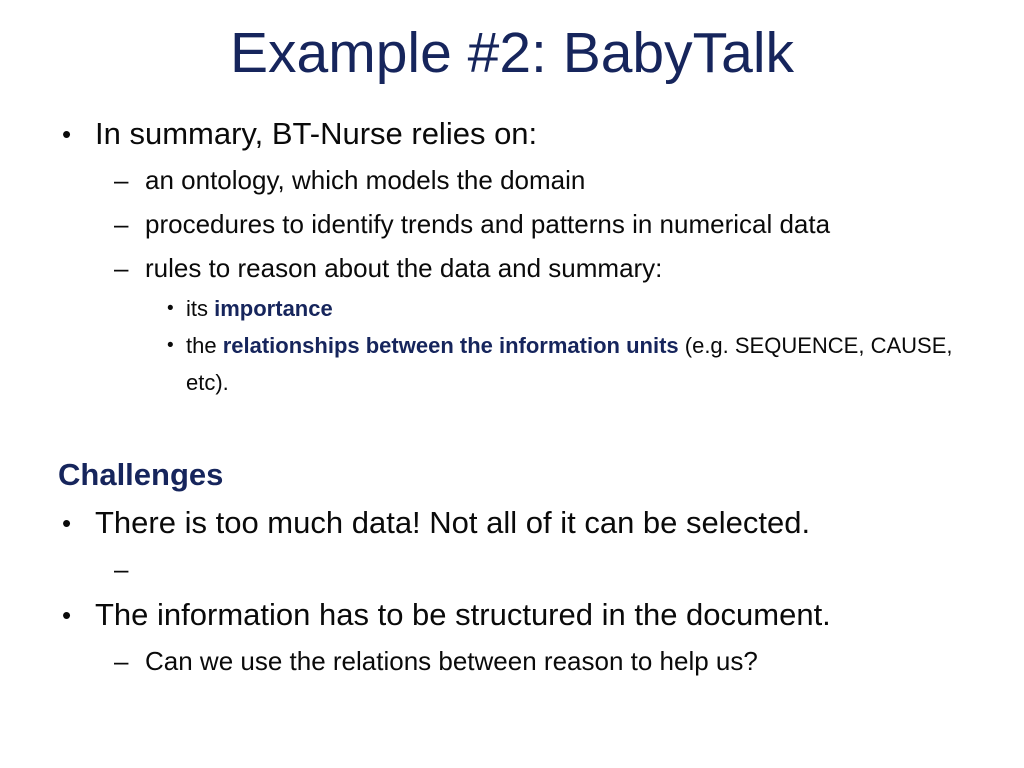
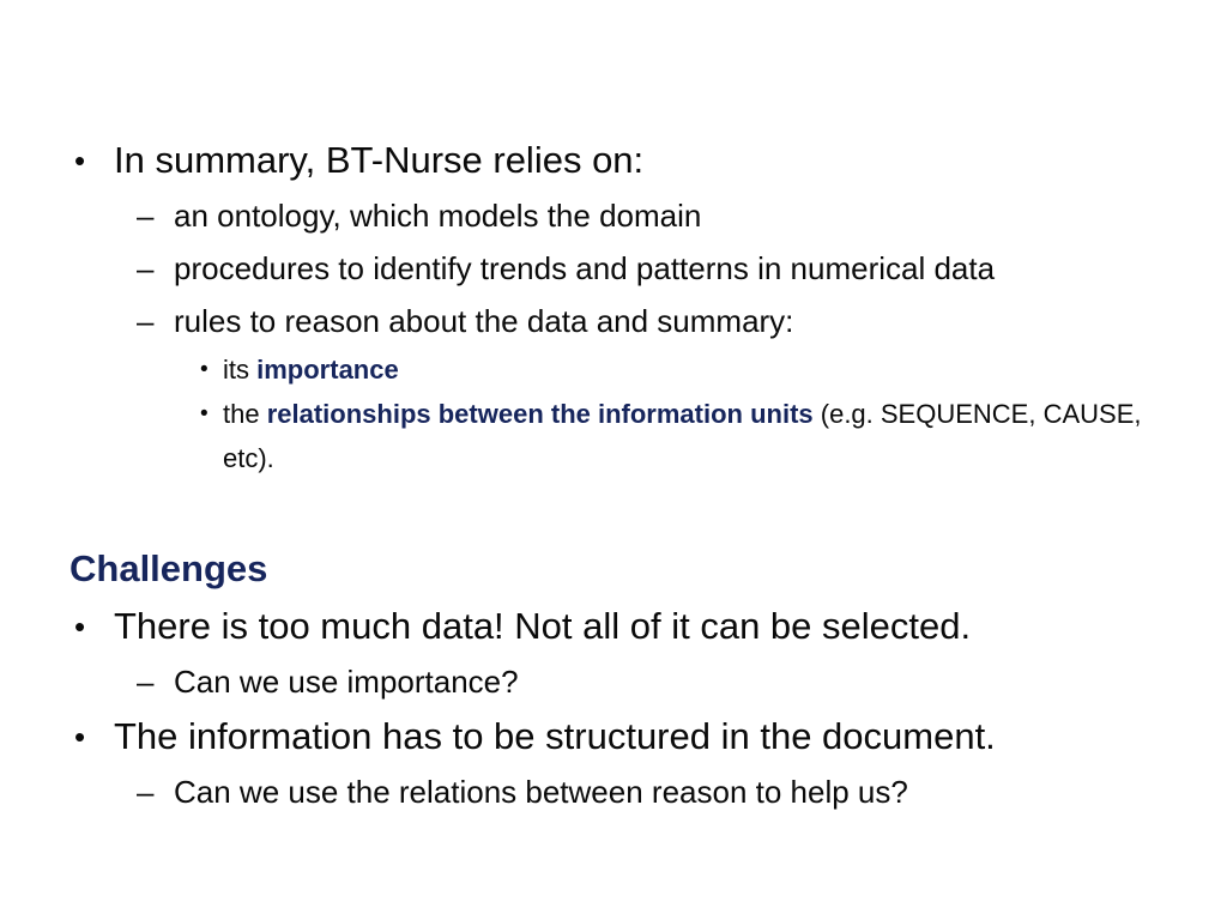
- Example #2: BabyTalk
  •
  In summary, BT-Nurse relies on:
  –
  an ontology, which models the domain
  –
  procedures to identify trends and patterns in numerical data
  –
  rules to reason about the data and summary:
  •
  its importance
  •
  the relationships between the information units (e.g. SEQUENCE, CAUSE, etc).
  Challenges
  •
  There is too much data! Not all of it can be selected.
  –
+ Can we use importance?
  •
  The information has to be structured in the document.
  –
  Can we use the relations between reason to help us?
